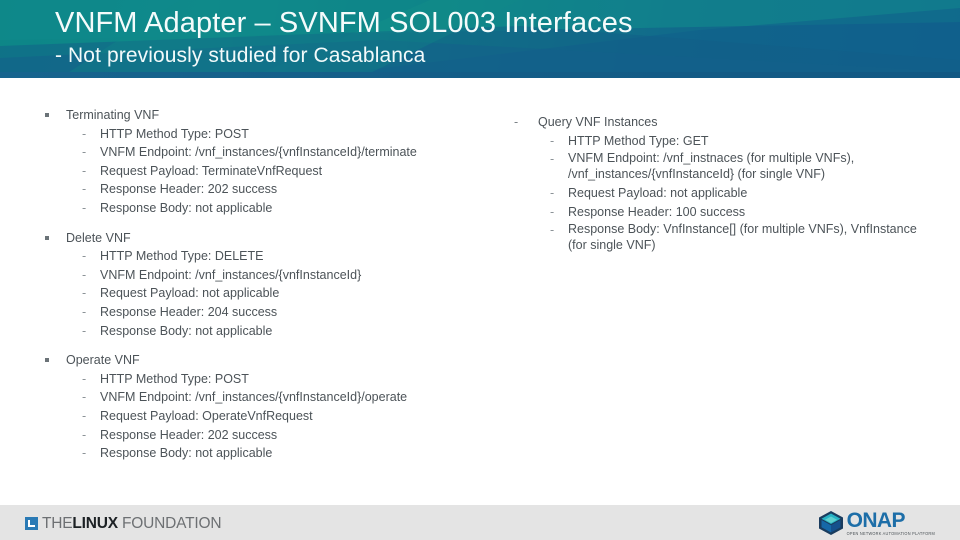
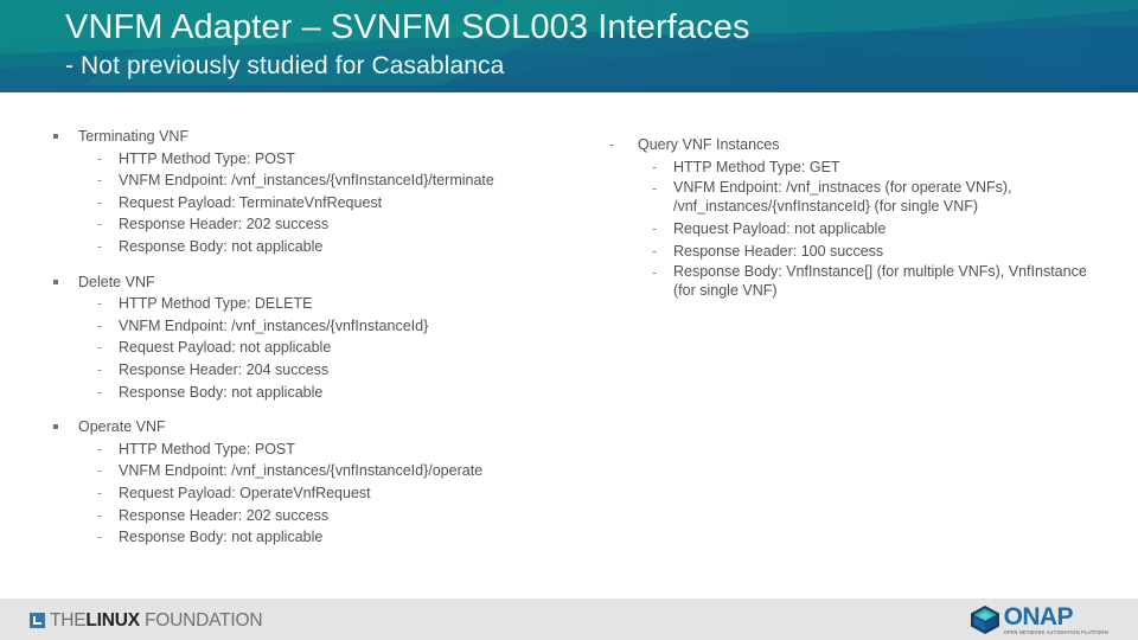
  VNFM Adapter – SVNFM SOL003 Interfaces
  - Not previously studied for Casablanca
  Terminating VNF
  -
  HTTP Method Type: POST
  -
  VNFM Endpoint: /vnf_instances/{vnfInstanceId}/terminate
  -
  Request Payload: TerminateVnfRequest
  -
  Response Header: 202 success
  -
  Response Body: not applicable
  Delete VNF
  -
  HTTP Method Type: DELETE
  -
  VNFM Endpoint: /vnf_instances/{vnfInstanceId}
  -
  Request Payload: not applicable
  -
  Response Header: 204 success
  -
  Response Body: not applicable
  Operate VNF
  -
  HTTP Method Type: POST
  -
  VNFM Endpoint: /vnf_instances/{vnfInstanceId}/operate
  -
  Request Payload: OperateVnfRequest
  -
  Response Header: 202 success
  -
  Response Body: not applicable
  -
  Query VNF Instances
  -
  HTTP Method Type: GET
  -
- VNFM Endpoint: /vnf_instnaces (for multiple VNFs),
+ VNFM Endpoint: /vnf_instnaces (for operate VNFs),
  /vnf_instances/{vnfInstanceId} (for single VNF)
  -
  Request Payload: not applicable
  -
  Response Header: 100 success
  -
  Response Body: VnfInstance[] (for multiple VNFs), VnfInstance
  (for single VNF)
  THELINUX FOUNDATION
  ONAP
